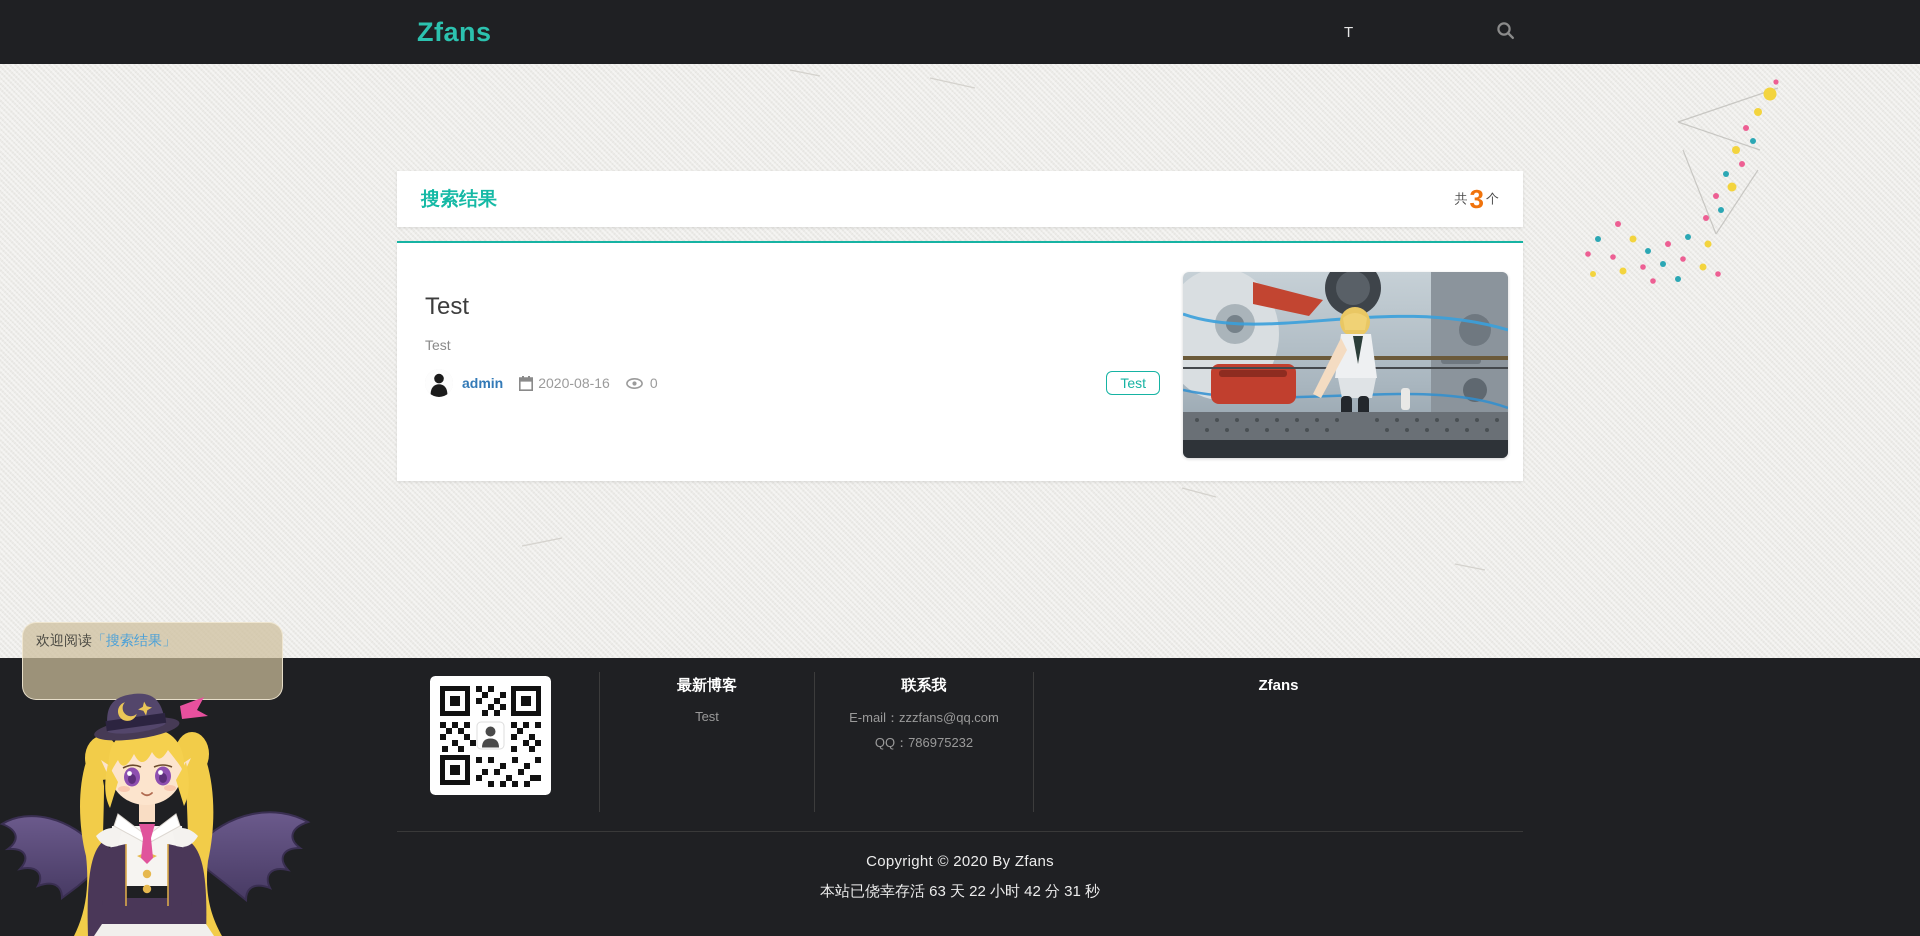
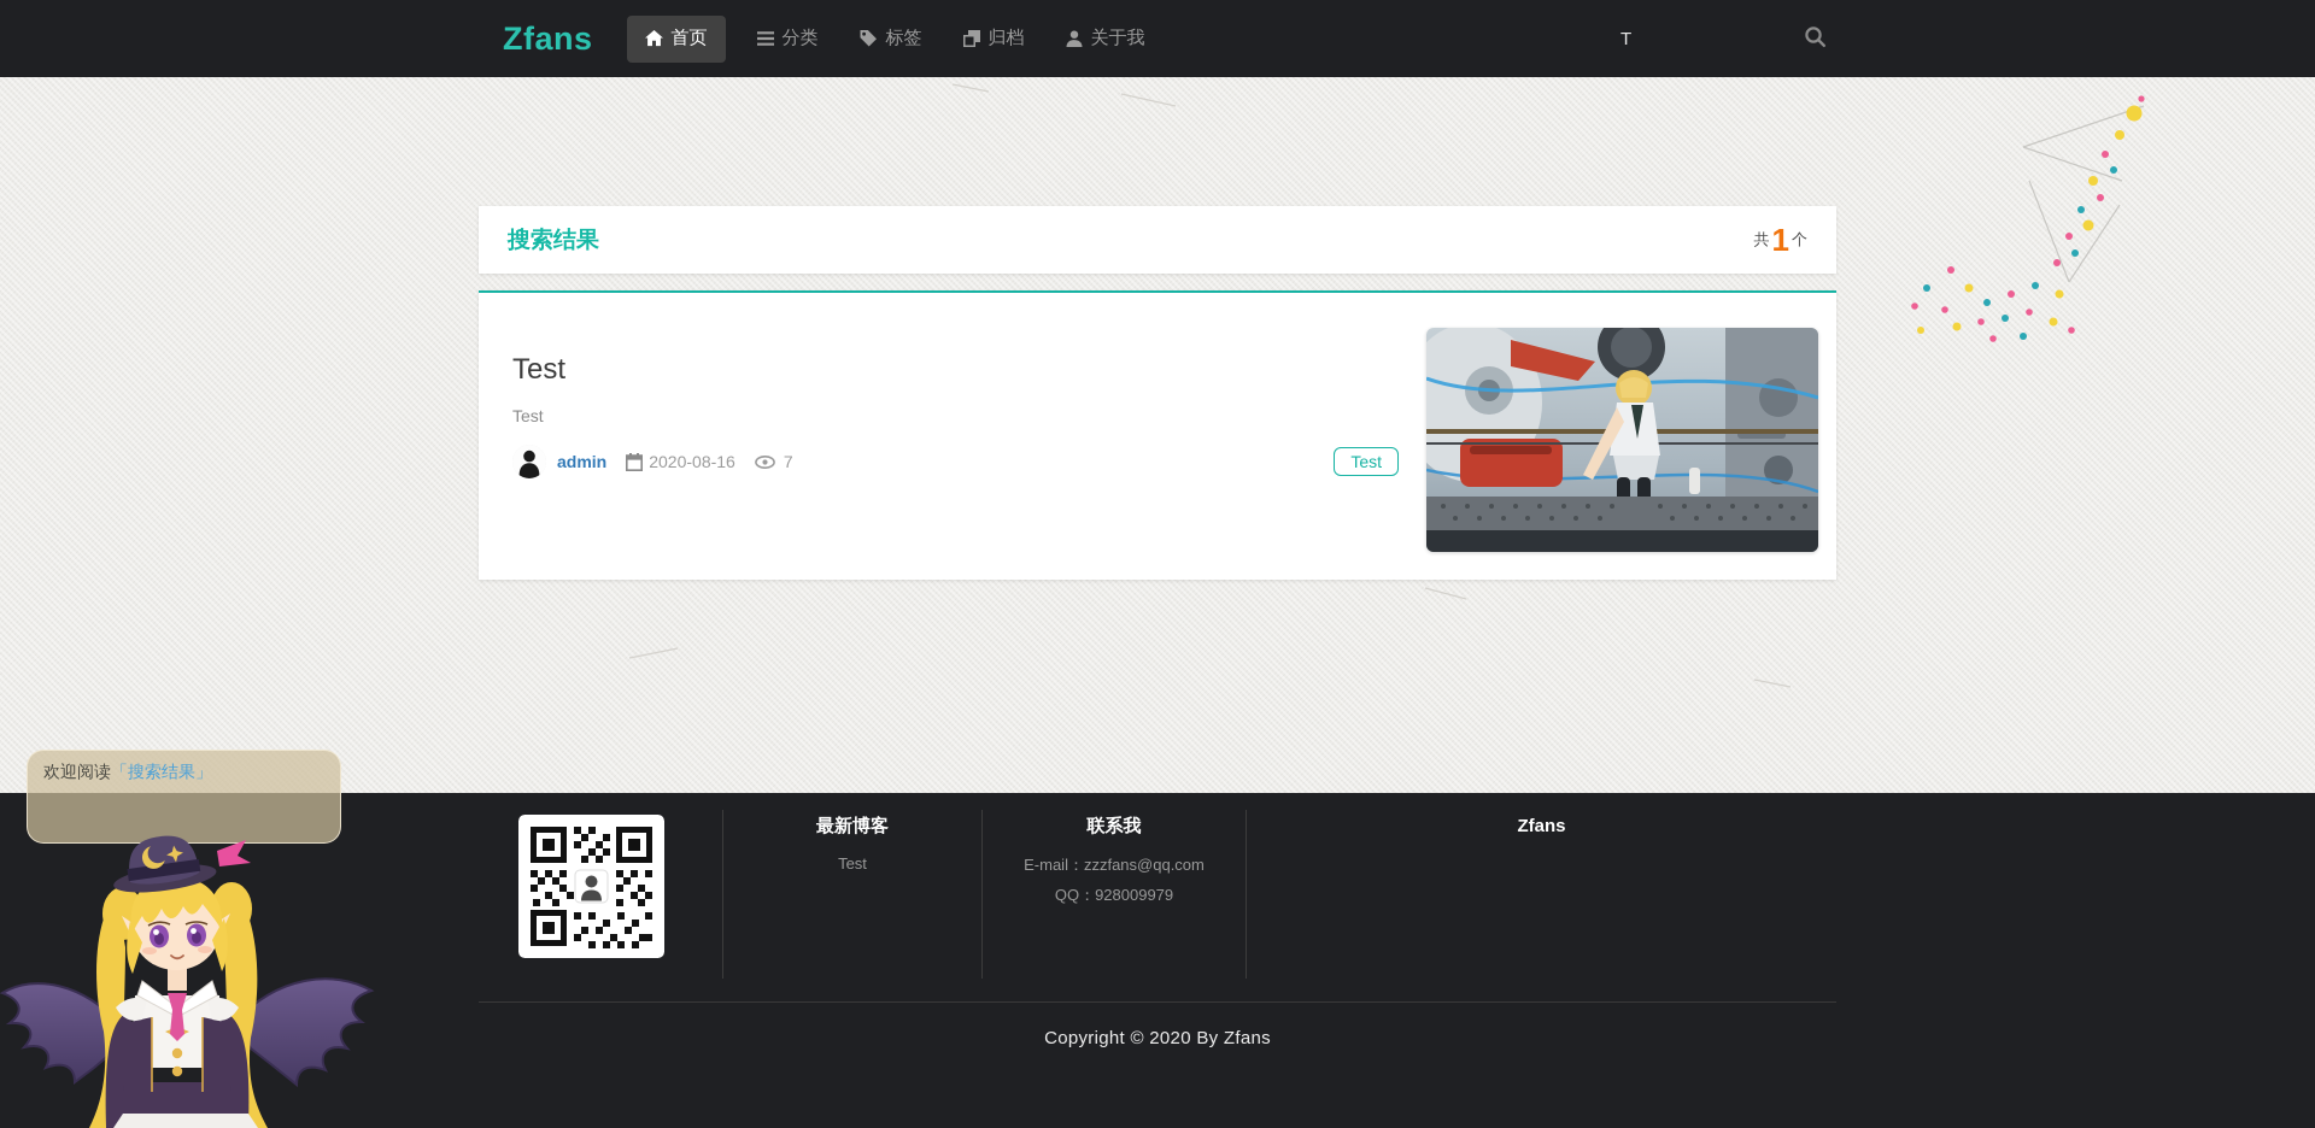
  Zfans
+ 首页
+ 分类
+ 标签
+ 归档
+ 关于我
  T
  搜索结果
  共
- 3
+ 1
  个
  Test
  Test
  admin
  2020-08-16
- 0
+ 7
  Test
  最新博客
  Test
  联系我
  E-mail：zzzfans@qq.com
- QQ：786975232
+ QQ：928009979
  Zfans
  Copyright © 2020 By Zfans
- 本站已侥幸存活 63 天 22 小时 42 分 31 秒
  欢迎阅读「搜索结果」
